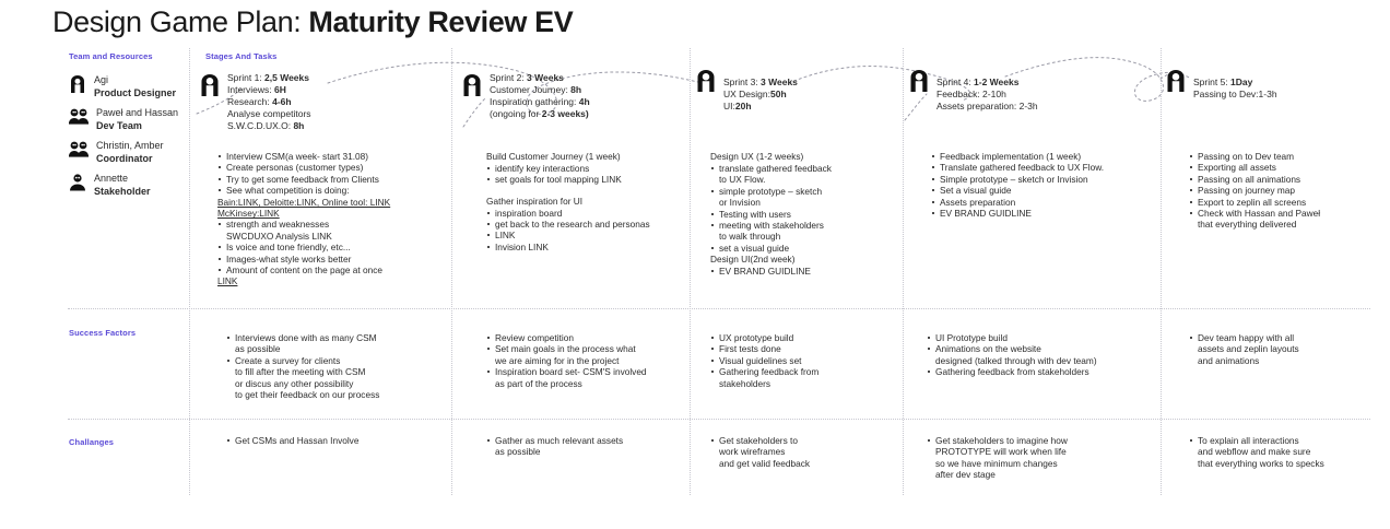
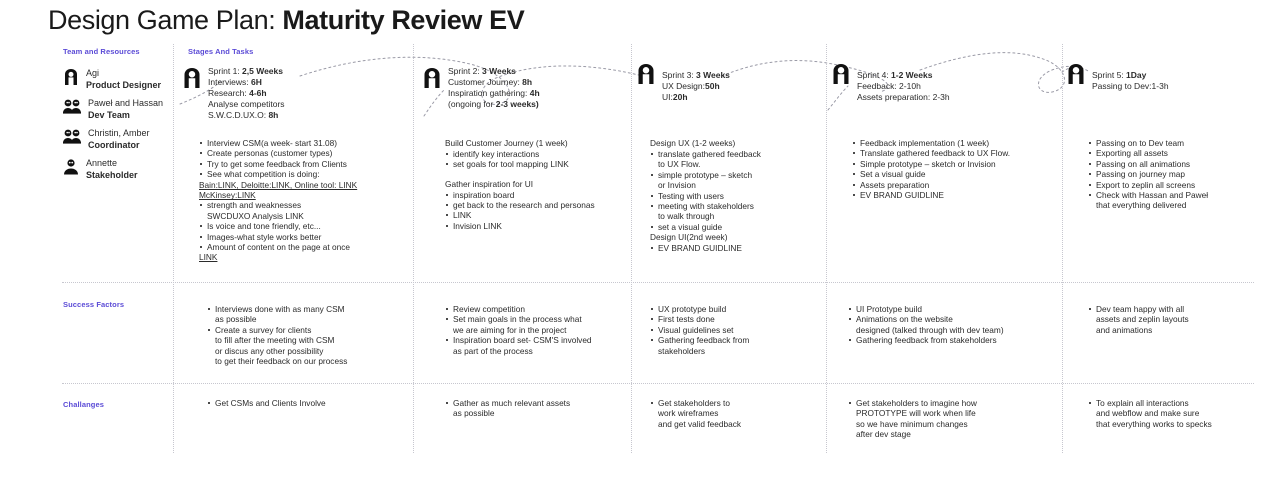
  Design Game Plan: Maturity Review EV
  Team and Resources
  Stages And Tasks
  Success Factors
  Challanges
  Agi
  Product Designer
  Paweł and Hassan
  Dev Team
  Christin, Amber
  Coordinator
  Annette
  Stakeholder
  Sprint 1: 2,5 Weeks
  Interviews: 6H
  Research: 4-6h
  Analyse competitors
  S.W.C.D.UX.O: 8h
  Interview CSM(a week- start 31.08)
  Create personas (customer types)
  Try to get some feedback from Clients
  See what competition is doing:
  Bain:LINK, Deloitte:LINK, Online tool: LINK
  McKinsey:LINK
  strength and weaknesses
  SWCDUXO Analysis LINK
  Is voice and tone friendly, etc...
  Images-what style works better
  Amount of content on the page at once
  LINK
  Interviews done with as many CSM
  as possible
  Create a survey for clients
  to fill after the meeting with CSM
  or discus any other possibility
  to get their feedback on our process
- Get CSMs and Hassan Involve
+ Get CSMs and Clients Involve
  Sprint 2: 3 Weeks
  Customer Journey: 8h
  Inspiration gathering: 4h
  (ongoing for 2-3 weeks)
  Build Customer Journey (1 week)
  identify key interactions
  set goals for tool mapping LINK
  Gather inspiration for UI
  inspiration board
  get back to the research and personas
  LINK
  Invision LINK
  Review competition
  Set main goals in the process what
  we are aiming for in the project
  Inspiration board set- CSM'S involved
  as part of the process
  Gather as much relevant assets
  as possible
  Sprint 3: 3 Weeks
  UX Design:50h
  UI:20h
  Design UX (1-2 weeks)
  translate gathered feedback
  to UX Flow.
  simple prototype – sketch
  or Invision
  Testing with users
  meeting with stakeholders
  to walk through
  set a visual guide
  Design UI(2nd week)
  EV BRAND GUIDLINE
  UX prototype build
  First tests done
  Visual guidelines set
  Gathering feedback from
  stakeholders
  Get stakeholders to
  work wireframes
  and get valid feedback
  Sprint 4: 1-2 Weeks
  Feedback: 2-10h
  Assets preparation: 2-3h
  Feedback implementation (1 week)
  Translate gathered feedback to UX Flow.
  Simple prototype – sketch or Invision
  Set a visual guide
  Assets preparation
  EV BRAND GUIDLINE
  UI Prototype build
  Animations on the website
  designed (talked through with dev team)
  Gathering feedback from stakeholders
  Get stakeholders to imagine how
  PROTOTYPE will work when life
  so we have minimum changes
  after dev stage
  Sprint 5: 1Day
  Passing to Dev:1-3h
  Passing on to Dev team
  Exporting all assets
  Passing on all animations
  Passing on journey map
  Export to zeplin all screens
  Check with Hassan and Paweł
  that everything delivered
  Dev team happy with all
  assets and zeplin layouts
  and animations
  To explain all interactions
  and webflow and make sure
  that everything works to specks
